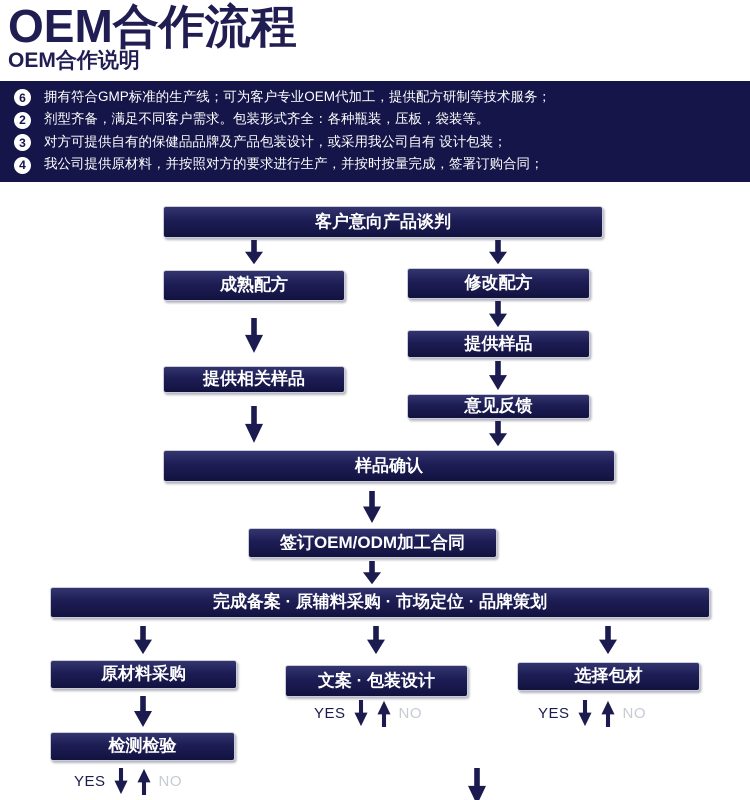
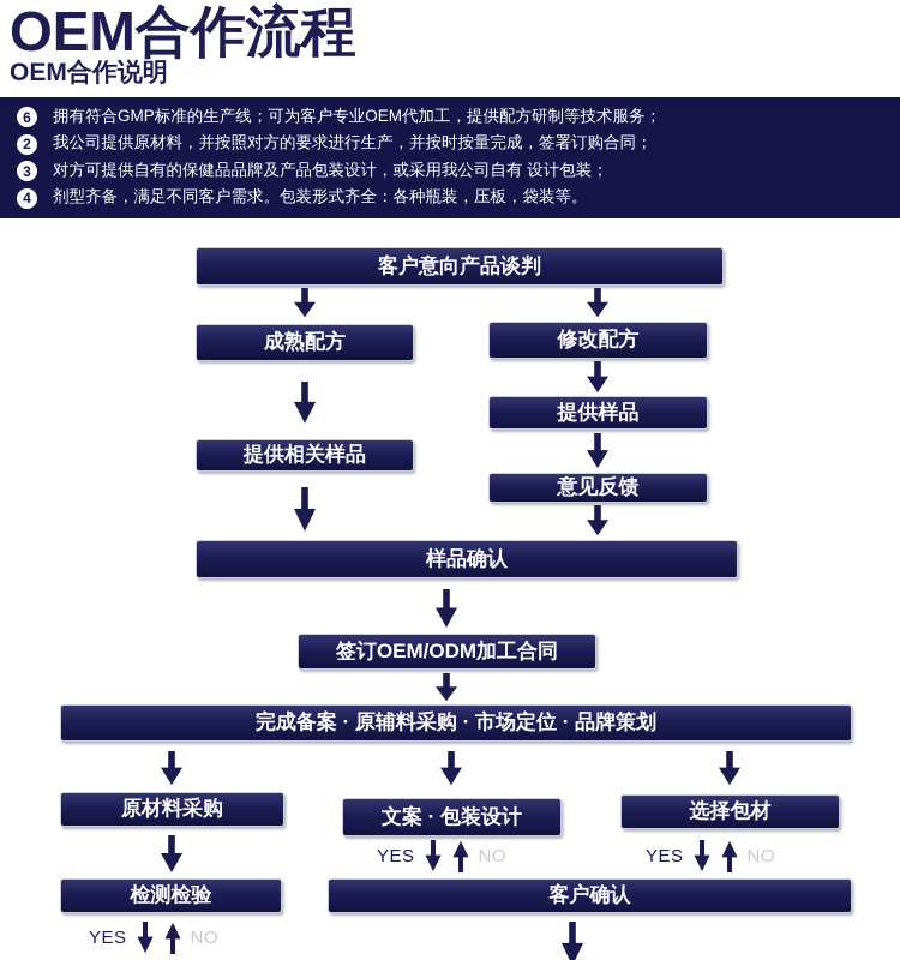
  OEM合作流程
  OEM合作说明
  6
  拥有符合GMP标准的生产线；可为客户专业OEM代加工，提供配方研制等技术服务；
  2
- 剂型齐备，满足不同客户需求。包装形式齐全：各种瓶装，压板，袋装等。
+ 我公司提供原材料，并按照对方的要求进行生产，并按时按量完成，签署订购合同；
  3
  对方可提供自有的保健品品牌及产品包装设计，或采用我公司自有 设计包装；
  4
- 我公司提供原材料，并按照对方的要求进行生产，并按时按量完成，签署订购合同；
+ 剂型齐备，满足不同客户需求。包装形式齐全：各种瓶装，压板，袋装等。
  客户意向产品谈判
  成熟配方
  修改配方
  提供样品
  提供相关样品
  意见反馈
  样品确认
  签订OEM/ODM加工合同
  完成备案 · 原辅料采购 · 市场定位 · 品牌策划
  原材料采购
  文案 · 包装设计
  选择包材
  检测检验
+ 客户确认
  YES
  NO
  YES
  NO
  YES
  NO
